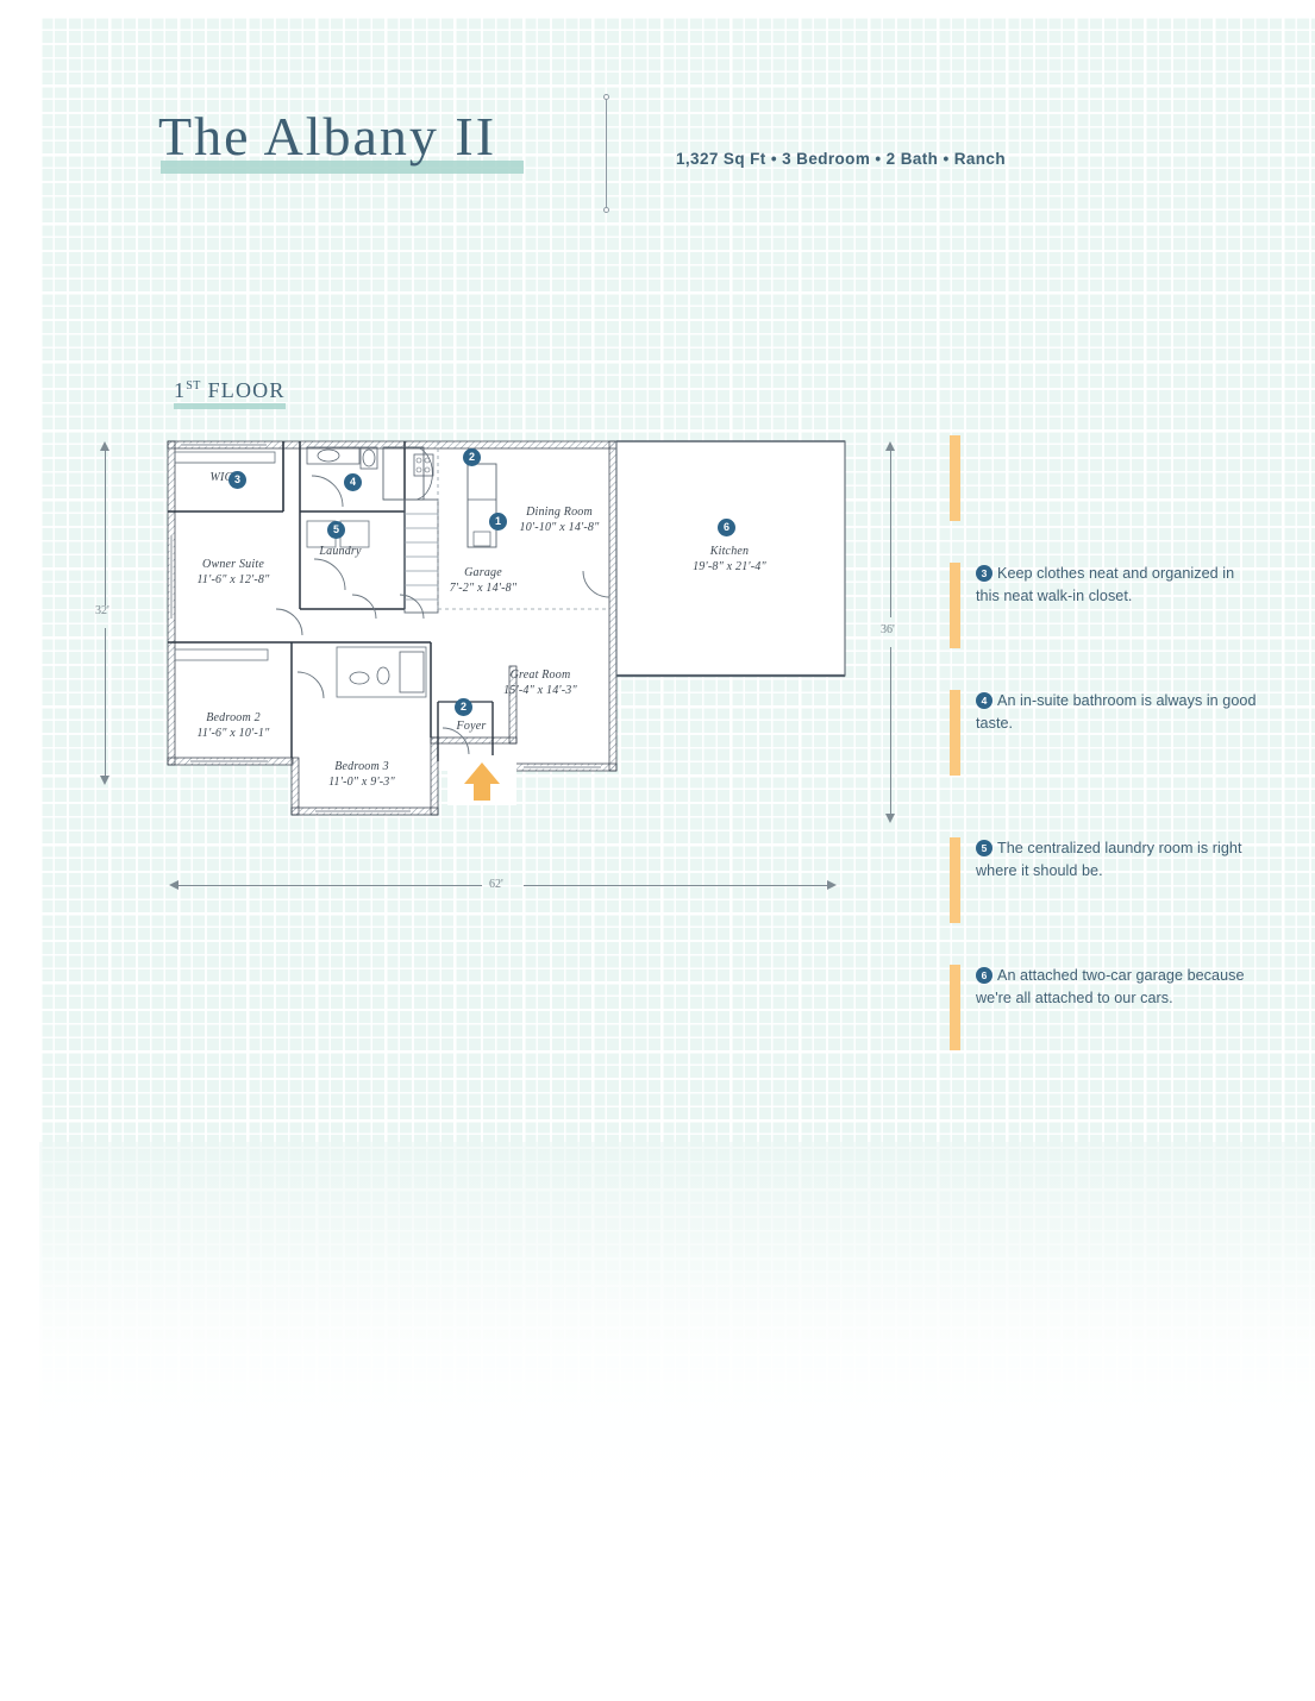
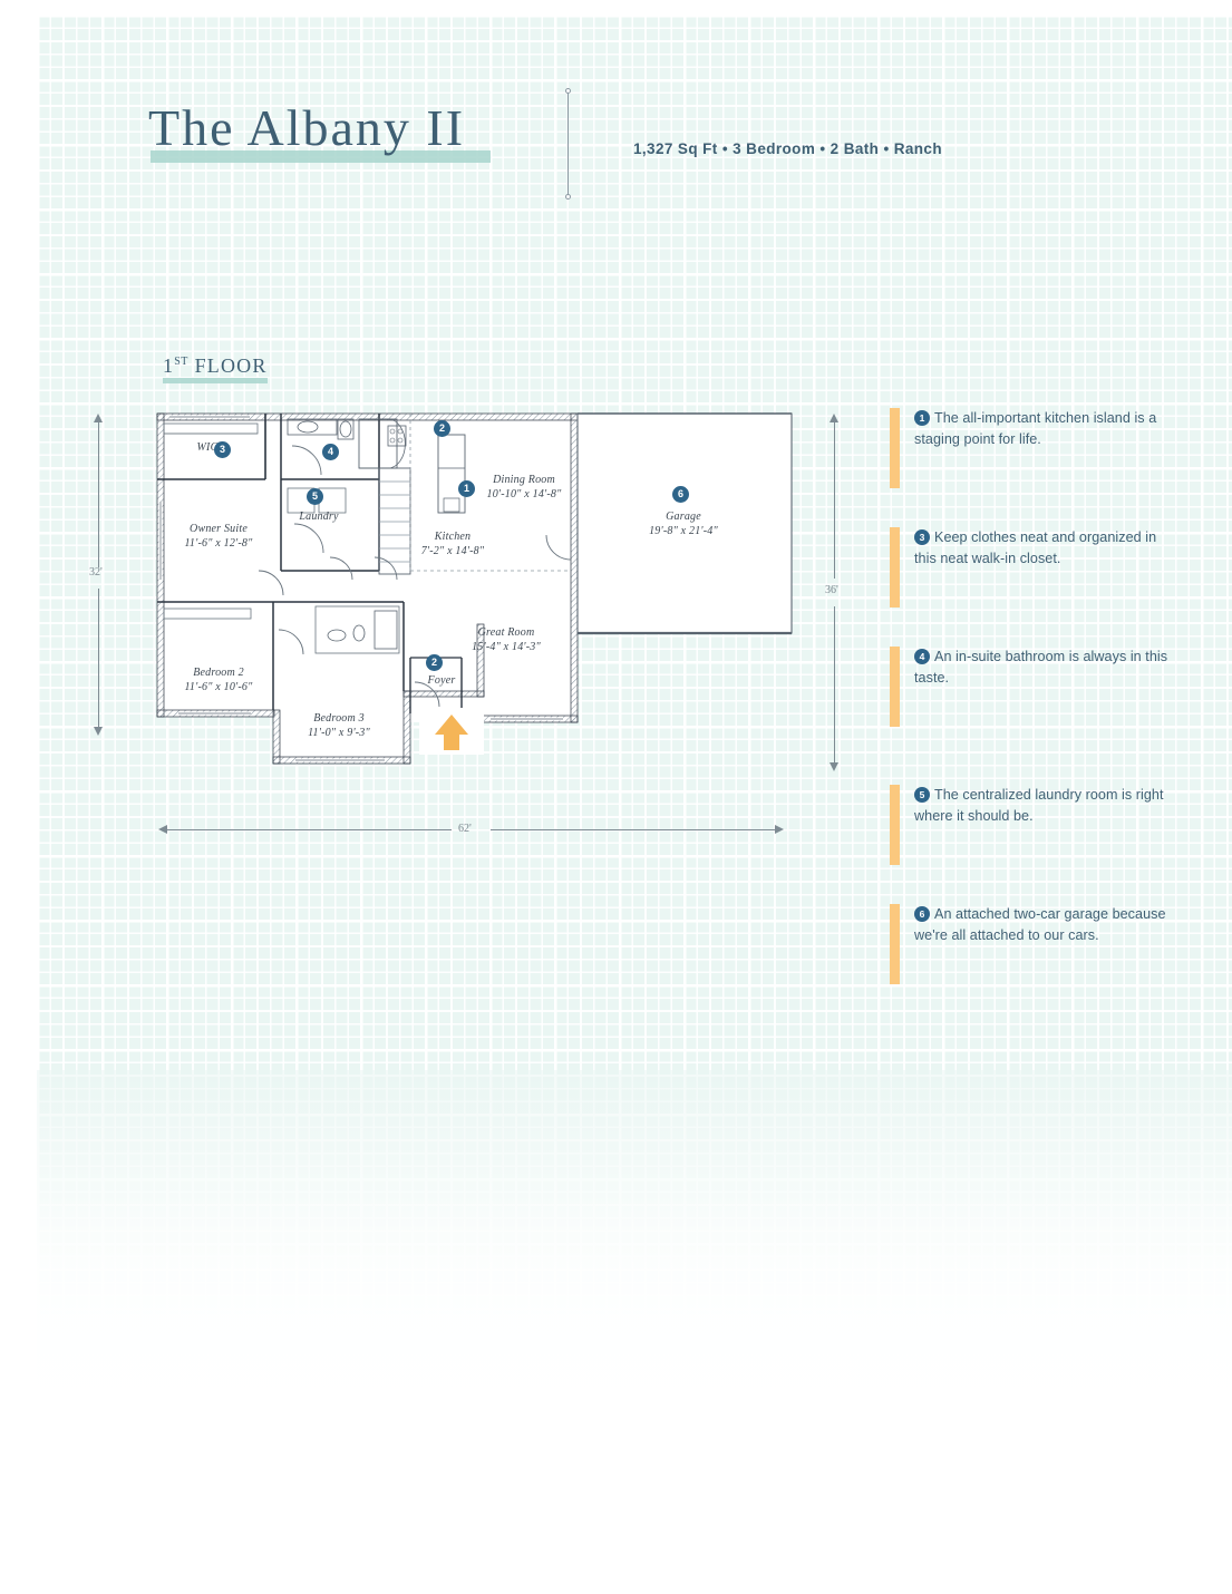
  The Albany II
  1,327 Sq Ft • 3 Bedroom • 2 Bath • Ranch
  1ST FLOOR
  Owner Suite
  11'-6" x 12'-8"
  Laundry
  Dining Room
  10'-10" x 14'-8"
- Garage
+ Kitchen
  7'-2" x 14'-8"
- Kitchen
+ Garage
  19'-8" x 21'-4"
  Great Room
  15'-4" x 14'-3"
  Bedroom 2
- 11'-6" x 10'-1"
+ 11'-6" x 10'-6"
  Bedroom 3
  11'-0" x 9'-3"
  Foyer
  1
  2
  2
  3
  4
  5
  6
  32'
  36'
  62'
+ 1 The all-important kitchen island is a staging point for life.
  3 Keep clothes neat and organized in this neat walk-in closet.
- 4 An in-suite bathroom is always in good taste.
+ 4 An in-suite bathroom is always in this taste.
  5 The centralized laundry room is right where it should be.
  6 An attached two-car garage because we're all attached to our cars.
